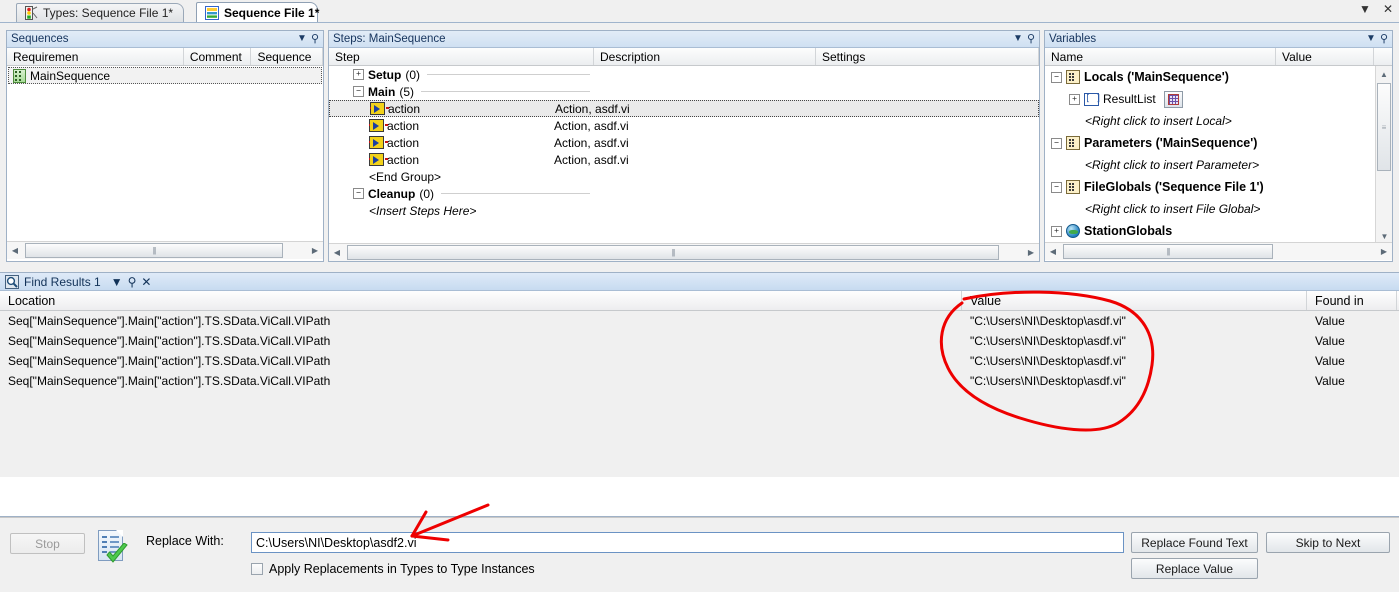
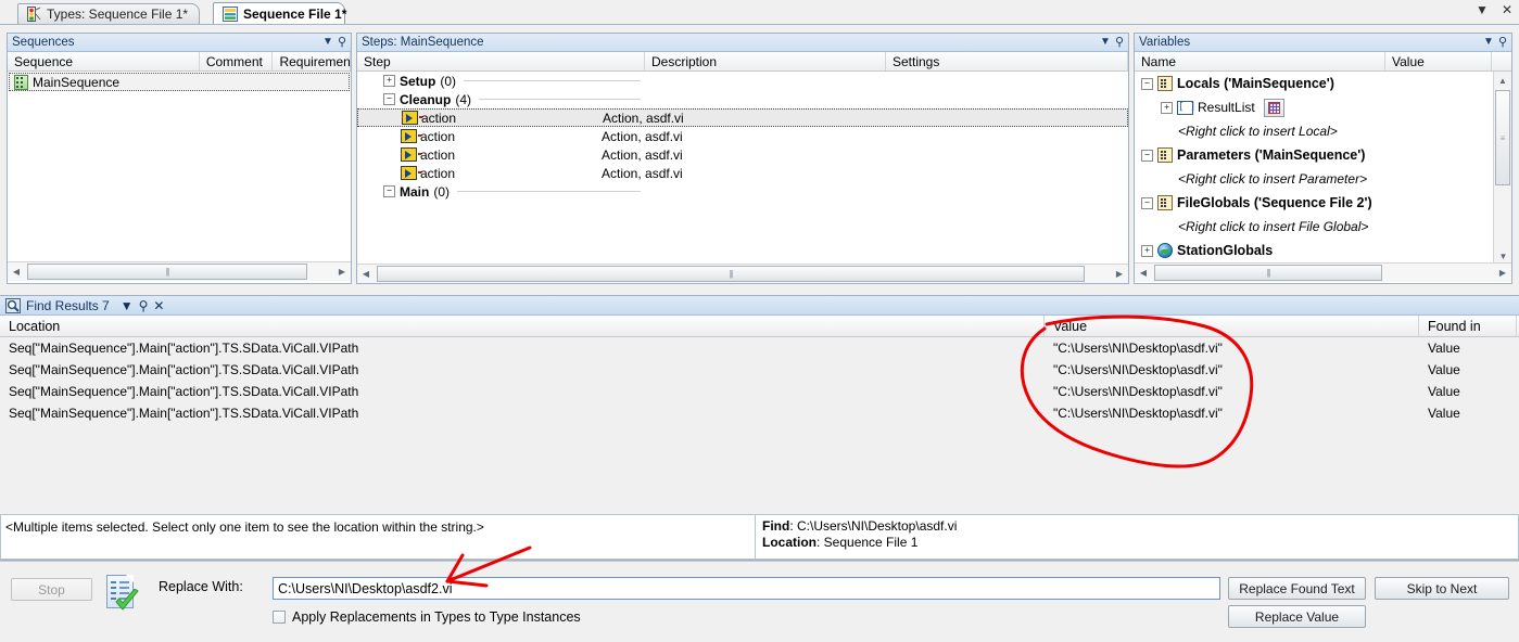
  Types: Sequence File 1*
  Sequence File 1*
  ▼
  ✕
  Sequences
  ▼
  ⚲
- Requiremen
+ Sequence
  Comment
- Sequence
+ Requiremen
  MainSequence
  ◀
  |||
  ▶
  Steps: MainSequence
  ▼
  ⚲
  Step
  Description
  Settings
  +
  Setup
  (0)
  −
- Main
+ Cleanup
- (5)
+ (4)
  action
  Action, asdf.vi
  action
  Action, asdf.vi
  action
  Action, asdf.vi
  action
  Action, asdf.vi
- <End Group>
  −
- Cleanup
+ Main
  (0)
- <Insert Steps Here>
  ◀
  |||
  ▶
  Variables
  ▼
  ⚲
  Name
  Value
  −
  Locals ('MainSequence')
  +
  [ ]
  ResultList
  <Right click to insert Local>
  −
  Parameters ('MainSequence')
  <Right click to insert Parameter>
  −
- FileGlobals ('Sequence File 1')
+ FileGlobals ('Sequence File 2')
  <Right click to insert File Global>
  +
  StationGlobals
  ▲
  ≡
  ▼
  ◀
  |||
  ▶
- Find Results 1
+ Find Results 7
  ▼
  ⚲
  ✕
  Location
  Value
  Found in
  Seq["MainSequence"].Main["action"].TS.SData.ViCall.VIPath
  "C:\Users\NI\Desktop\asdf.vi"
  Value
  Seq["MainSequence"].Main["action"].TS.SData.ViCall.VIPath
  "C:\Users\NI\Desktop\asdf.vi"
  Value
  Seq["MainSequence"].Main["action"].TS.SData.ViCall.VIPath
  "C:\Users\NI\Desktop\asdf.vi"
  Value
  Seq["MainSequence"].Main["action"].TS.SData.ViCall.VIPath
  "C:\Users\NI\Desktop\asdf.vi"
  Value
+ <Multiple items selected. Select only one item to see the location within the string.>
+ Find: C:\Users\NI\Desktop\asdf.vi
+ Location: Sequence File 1
  Stop
  Replace With:
  C:\Users\NI\Desktop\asdf2.vi
  Apply Replacements in Types to Type Instances
  Replace Found Text
  Replace Value
  Skip to Next
